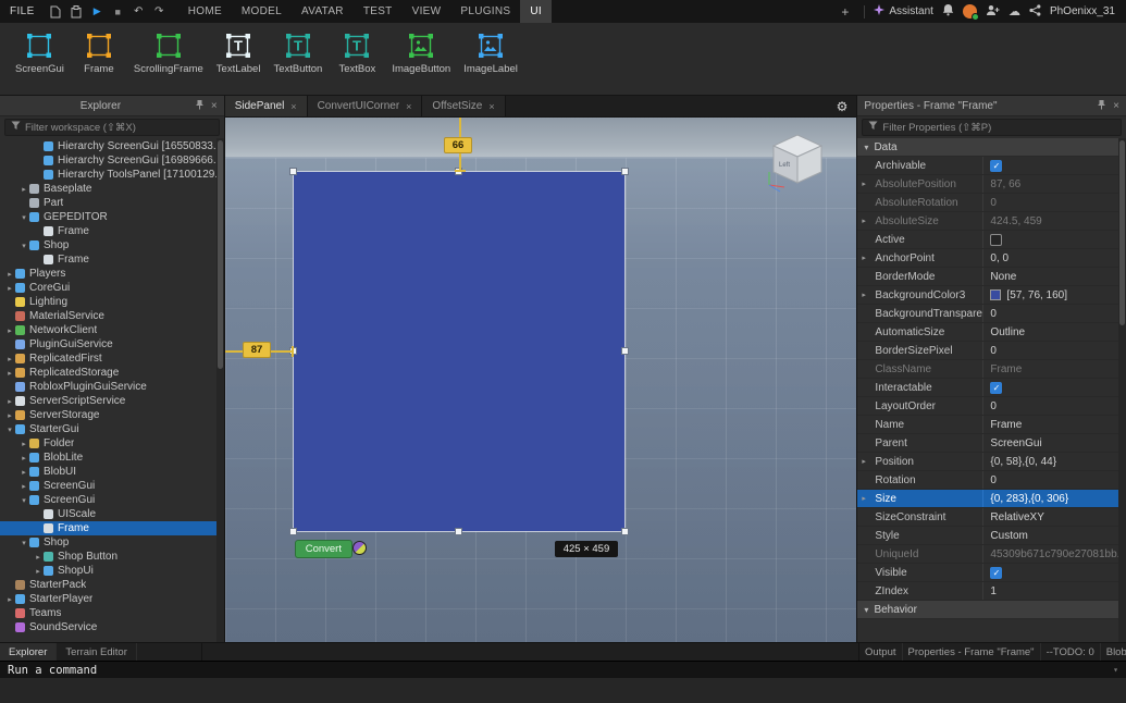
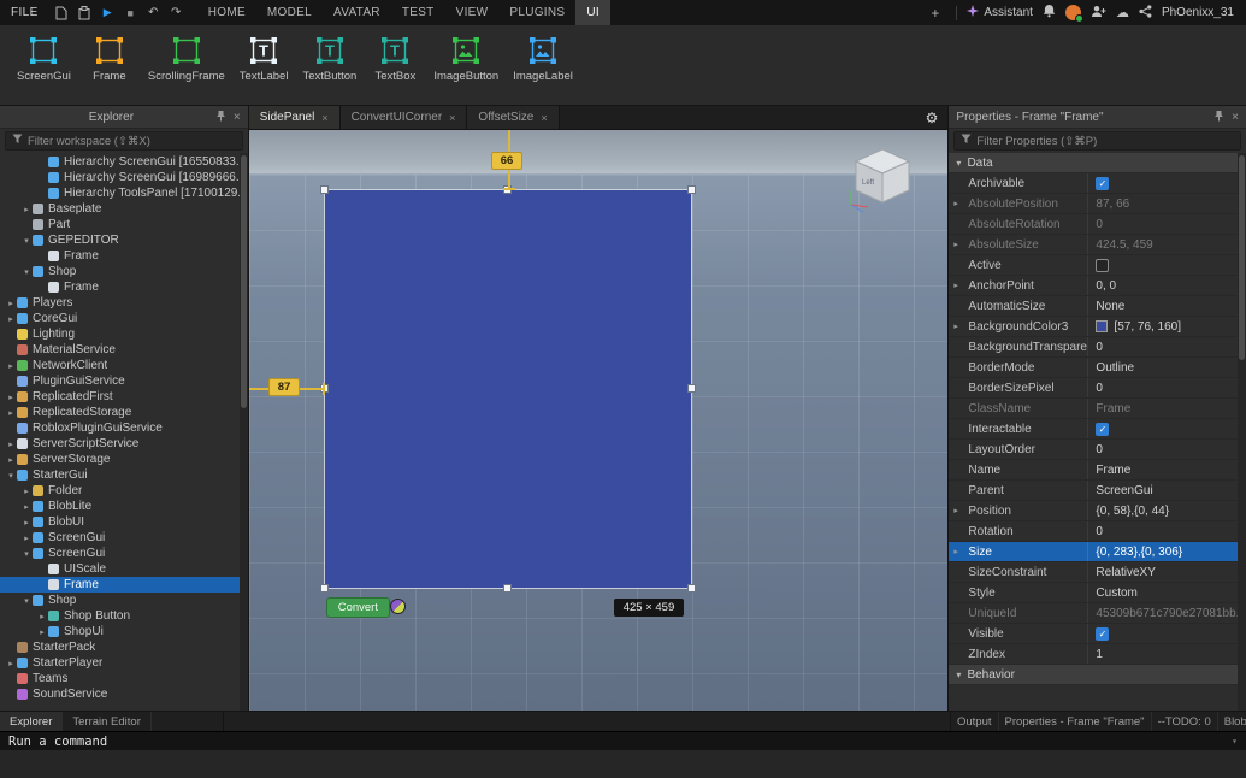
  FILE
  ▶
  ■
  ↶
  ↷
  HOME
  MODEL
  AVATAR
  TEST
  VIEW
  PLUGINS
  UI
  +
  Assistant
  ☁
  PhOenixx_31
  ScreenGui
  Frame
  ScrollingFrame
  T
  TextLabel
  T
  TextButton
  T
  TextBox
  ImageButton
  ImageLabel
  Explorer
  ×
  Filter workspace (⇧⌘X)
  Hierarchy ScreenGui [16550833.
  Hierarchy ScreenGui [16989666.
  Hierarchy ToolsPanel [17100129
  Baseplate
  Part
  GEPEDITOR
  Frame
  Shop
  Frame
  Players
  CoreGui
  Lighting
  MaterialService
  NetworkClient
  PluginGuiService
  ReplicatedFirst
  ReplicatedStorage
  RobloxPluginGuiService
  ServerScriptService
  ServerStorage
  StarterGui
  Folder
  BlobLite
  BlobUI
  ScreenGui
  ScreenGui
  UIScale
  Frame
  Shop
  Shop Button
  ShopUi
  StarterPack
  StarterPlayer
  Teams
  SoundService
  SidePanel
  ×
  ConvertUICorner
  ×
  OffsetSize
  ×
  ⚙
  66
  87
  425 × 459
  Convert
  Properties - Frame "Frame"
  ×
  Filter Properties (⇧⌘P)
  ▾
  Data
  Archivable
  ✓
  AbsolutePosition
  87, 66
  AbsoluteRotation
  0
  AbsoluteSize
  424.5, 459
  Active
  AnchorPoint
  0, 0
- BorderMode
+ AutomaticSize
  None
  BackgroundColor3
  [57, 76, 160]
  BackgroundTranspare
  0
- AutomaticSize
+ BorderMode
  Outline
  BorderSizePixel
  0
  ClassName
  Frame
  Interactable
  ✓
  LayoutOrder
  0
  Name
  Frame
  Parent
  ScreenGui
  Position
  {0, 58},{0, 44}
  Rotation
  0
  Size
  {0, 283},{0, 306}
  SizeConstraint
  RelativeXY
  Style
  Custom
  UniqueId
  45309b671c790e27081bb
  Visible
  ✓
  ZIndex
  1
  ▾
  Behavior
  Explorer
  Terrain Editor
  Output
  Properties - Frame "Frame"
  --TODO: 0
  Run a command
  ▾
